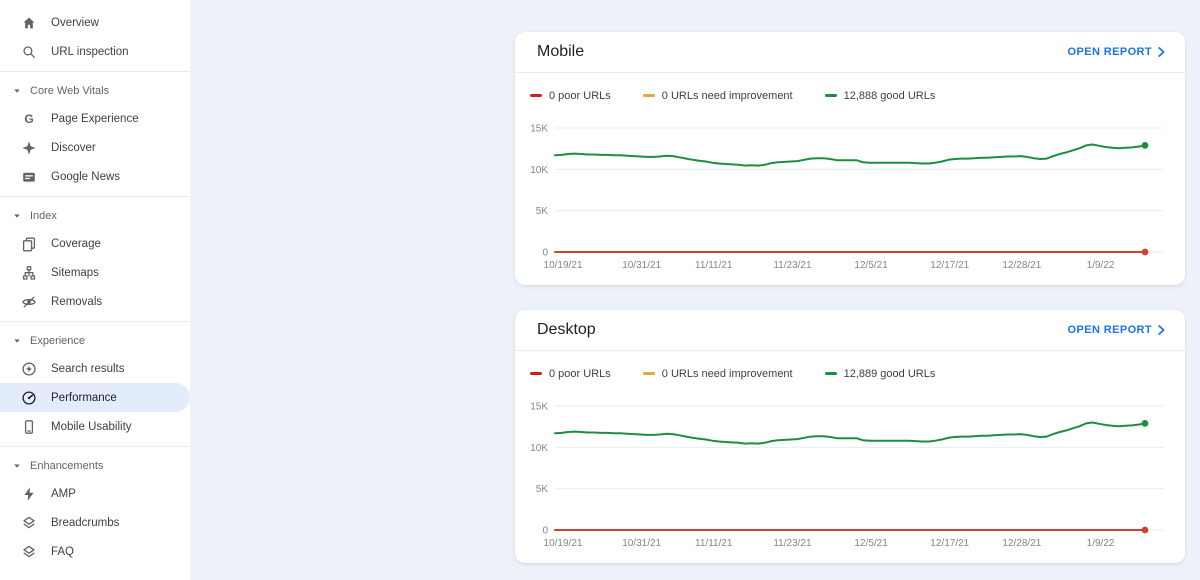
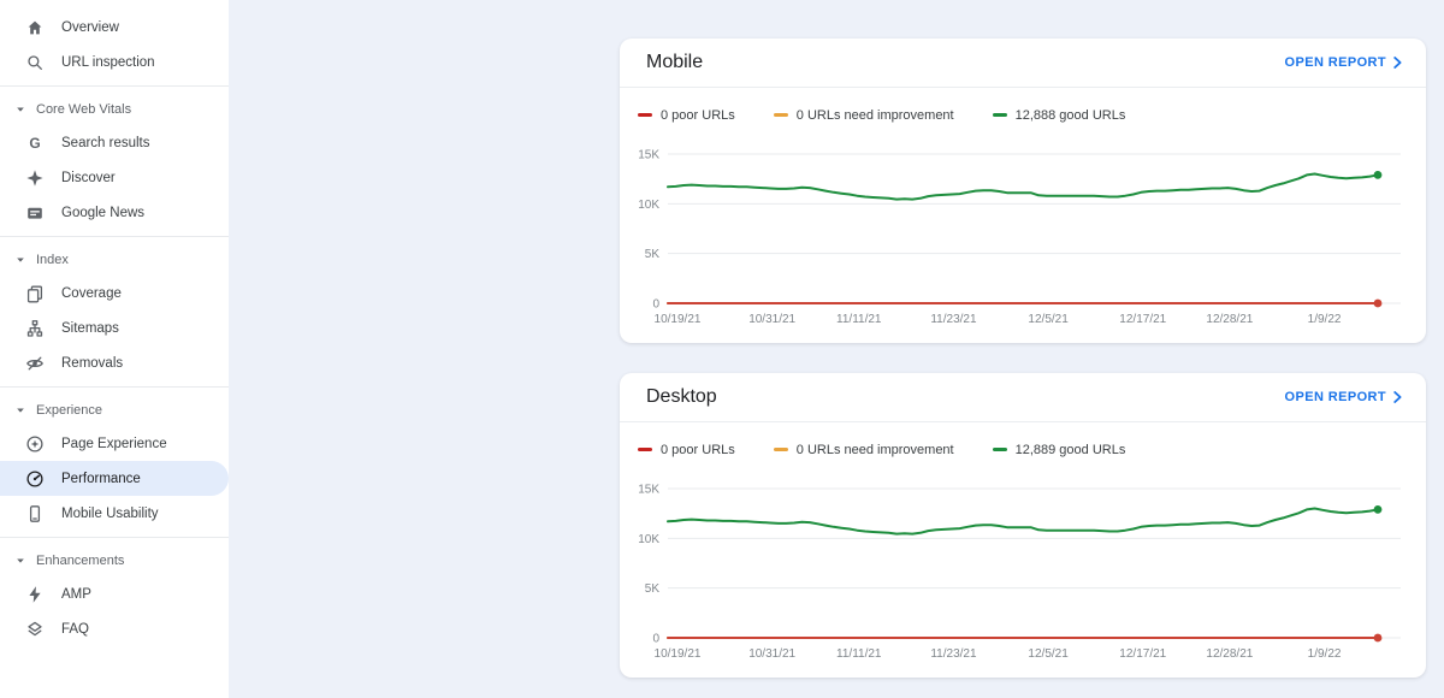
  Overview
  URL inspection
  Core Web Vitals
  G
- Page Experience
+ Search results
  Discover
  Google News
  Index
  Coverage
  Sitemaps
  Removals
  Experience
- Search results
+ Page Experience
  Performance
  Mobile Usability
  Enhancements
  AMP
- Breadcrumbs
  FAQ
  Mobile
  OPEN REPORT
  0 poor URLs
  0 URLs need improvement
  12,888 good URLs
  0
  5K
  10K
  15K
  10/19/21
  10/31/21
  11/11/21
  11/23/21
  12/5/21
  12/17/21
  12/28/21
  1/9/22
  Desktop
  OPEN REPORT
  0 poor URLs
  0 URLs need improvement
  12,889 good URLs
  0
  5K
  10K
  15K
  10/19/21
  10/31/21
  11/11/21
  11/23/21
  12/5/21
  12/17/21
  12/28/21
  1/9/22
